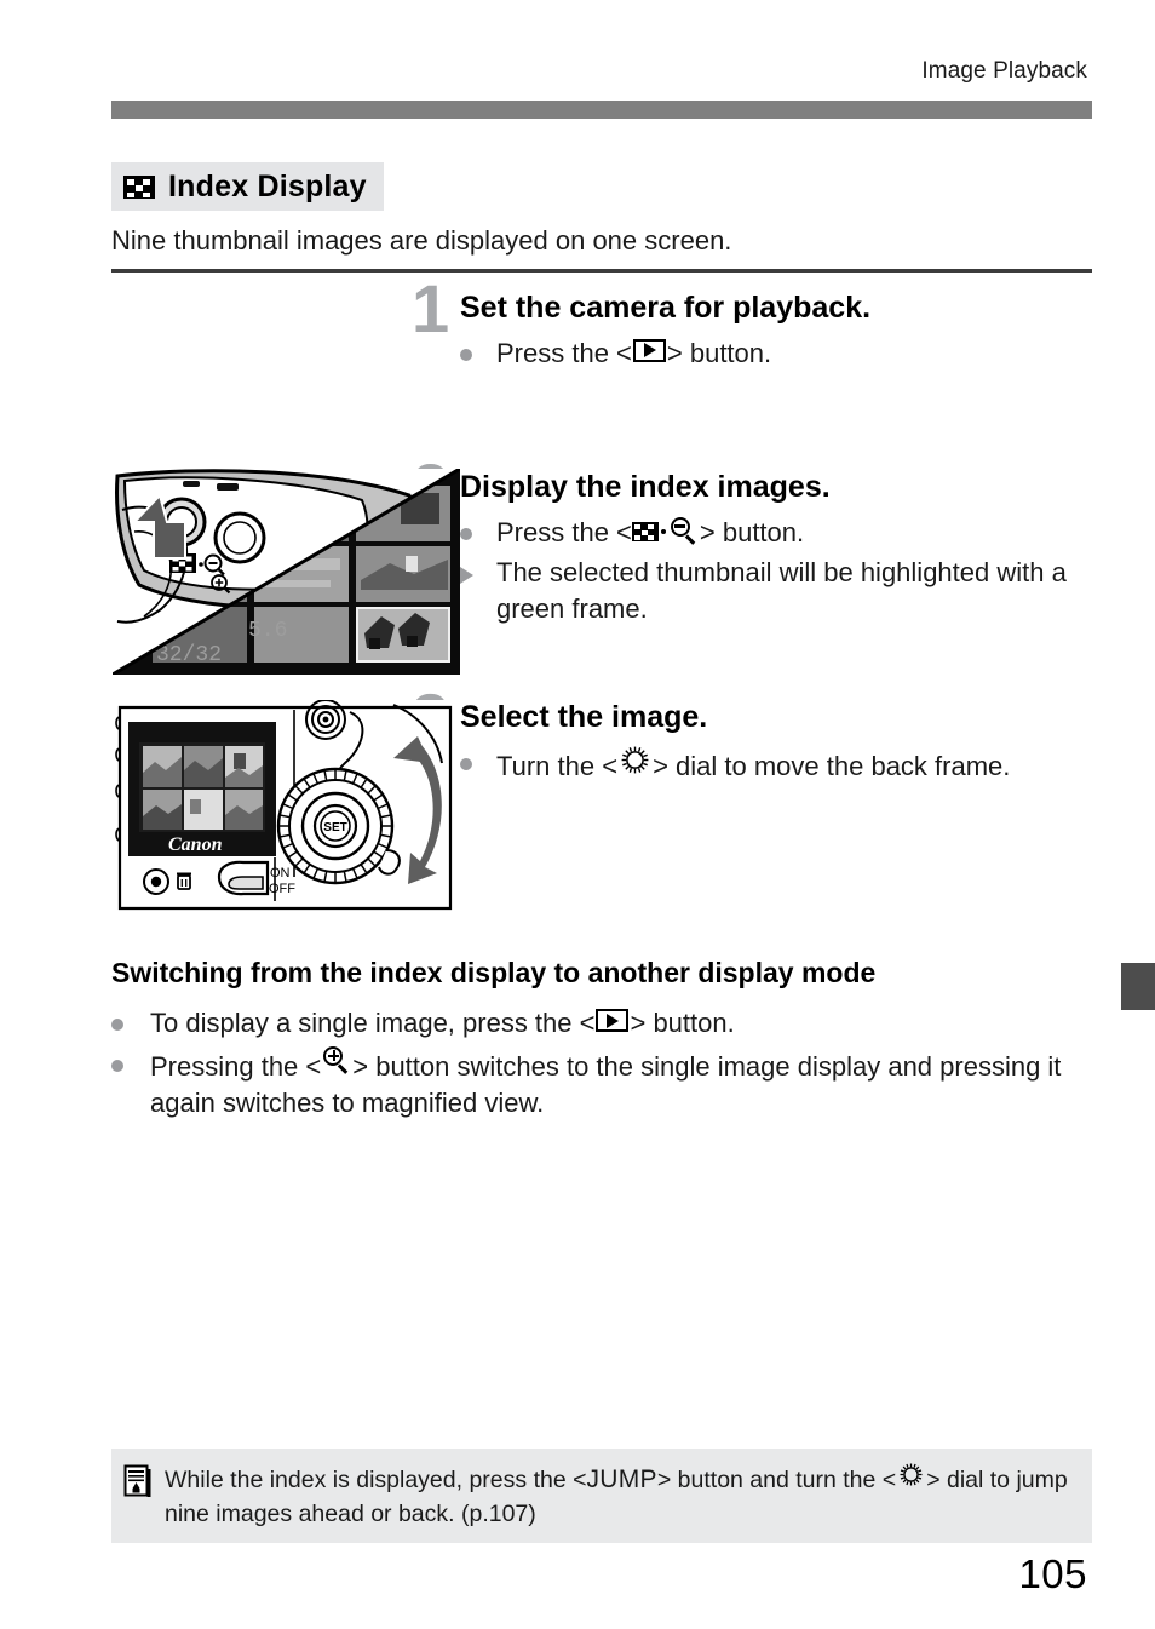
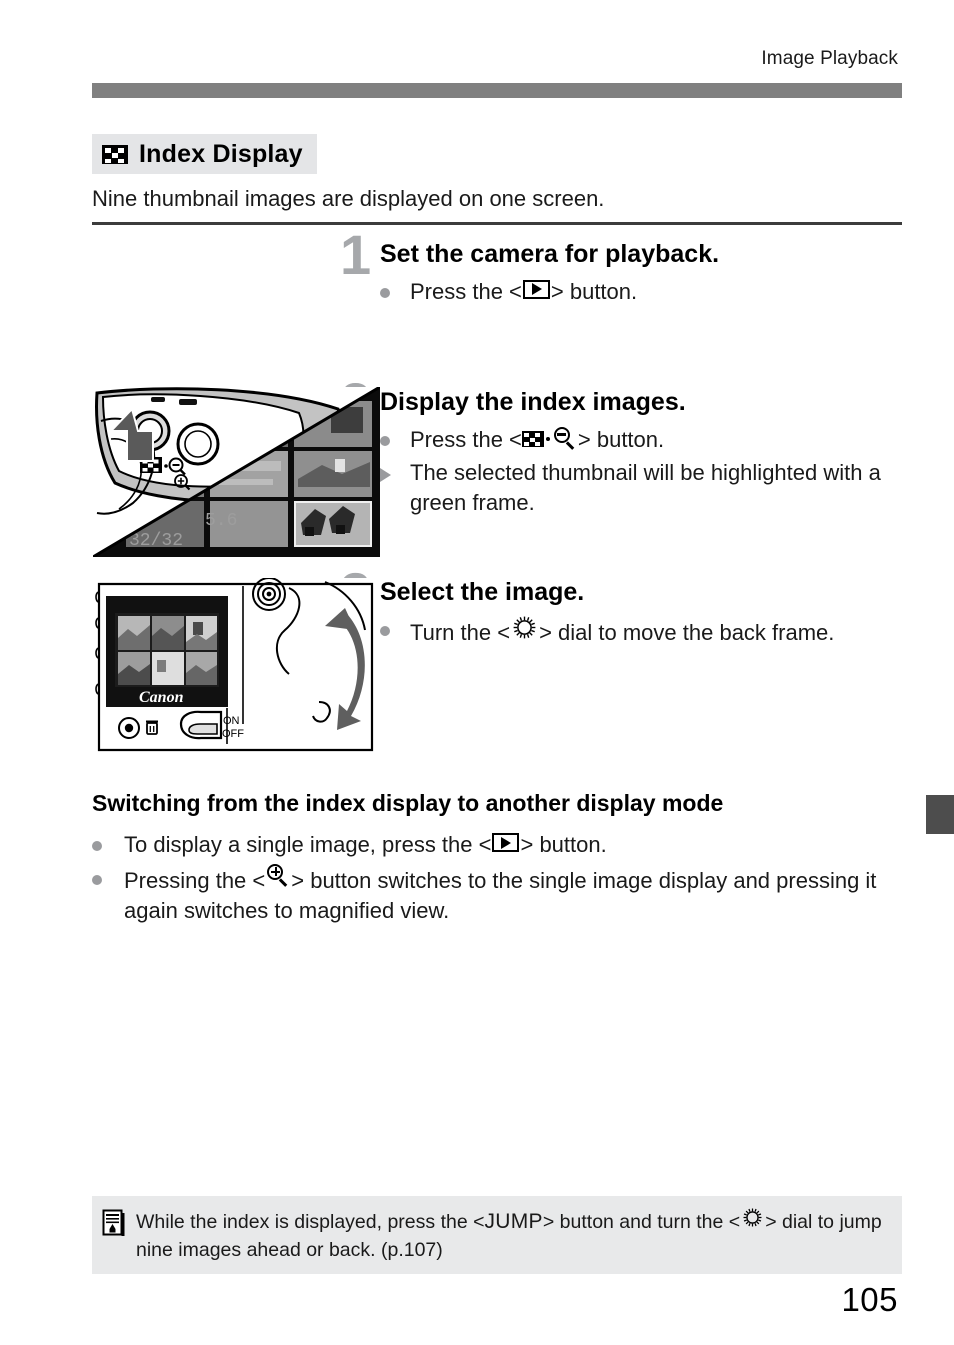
  Image Playback
  Index Display
  Nine thumbnail images are displayed on one screen.
  1
  Set the camera for playback.
  Press the < > button.
  Display the index images.
  Press the < > button.
  The selected thumbnail will be highlighted with a green frame.
  Select the image.
  Turn the < > dial to move the back frame.
  5.6
  32/32
  Canon
  ON
  OFF
- SET
  Switching from the index display to another display mode
  To display a single image, press the < > button.
  Pressing the < > button switches to the single image display and pressing it again switches to magnified view.
  While the index is displayed, press the <JUMP> button and turn the < > dial to jump nine images ahead or back. (p.107)
  105
